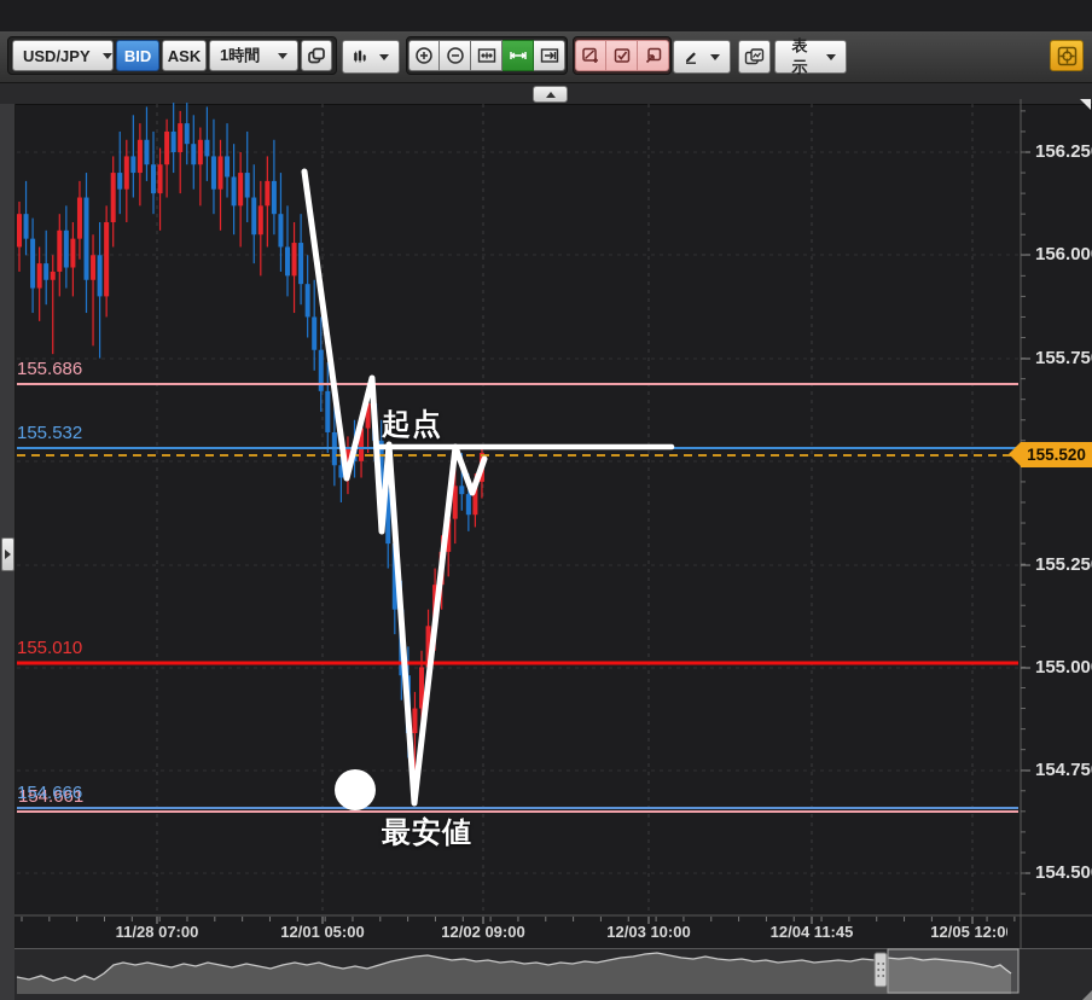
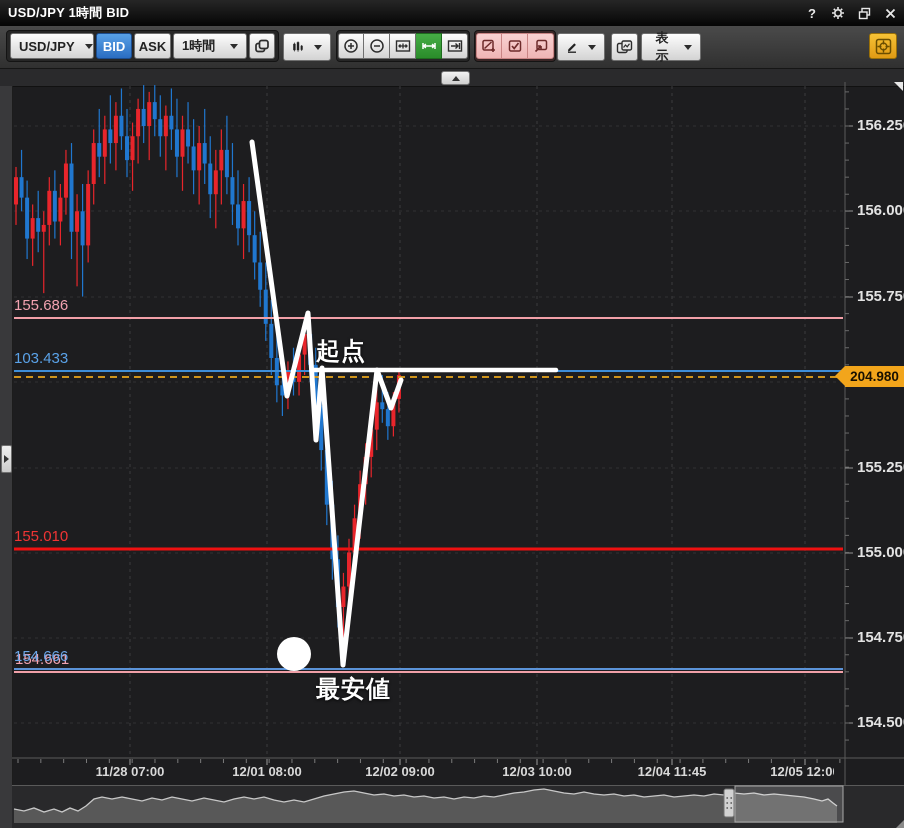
+ USD/JPY 1時間 BID
+ ?
  USD/JPY
  BID
  ASK
  1時間
  表示
  156.25
  156.00
  155.75
  155.25
  155.00
  154.75
  154.50
  155.686
- 155.532
+ 103.433
  155.010
  154.661
  154.666
  11/28 07:00
- 12/01 05:00
+ 12/01 08:00
  12/02 09:00
  12/03 10:00
  12/04 11:45
  12/05 12:0
  起点
  最安値
- 155.520
+ 204.980
